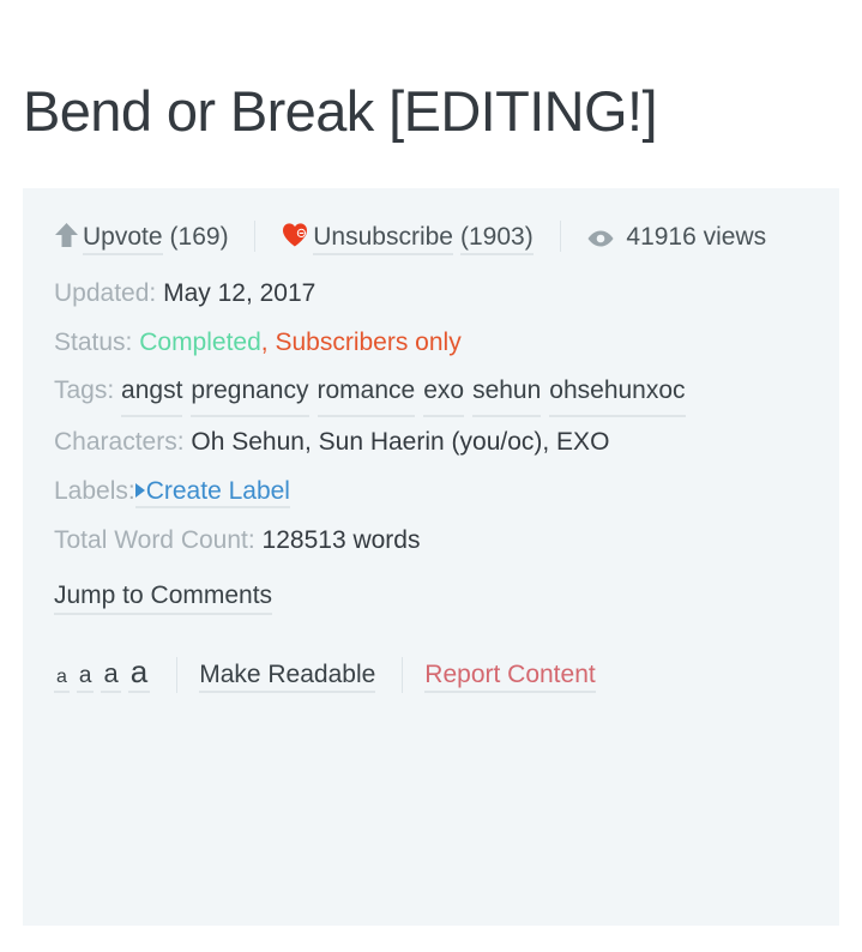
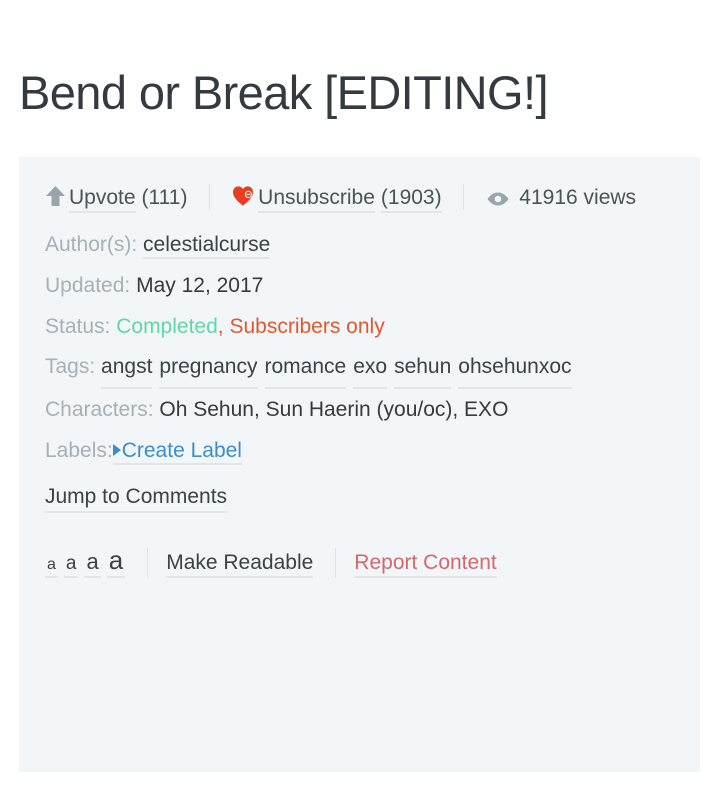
  Bend or Break [EDITING!]
- Upvote (169) Unsubscribe (1903) 41916 views
+ Upvote (111) Unsubscribe (1903) 41916 views
+ Author(s): celestialcurse
  Updated: May 12, 2017
  Status: Completed, Subscribers only
  Tags: angst pregnancy romance exo sehun ohsehunxoc
  Characters: Oh Sehun, Sun Haerin (you/oc), EXO
  Labels: Create Label
- Total Word Count: 128513 words
  Jump to Comments
  a
  a
  a
  a
  Make Readable
  Report Content
